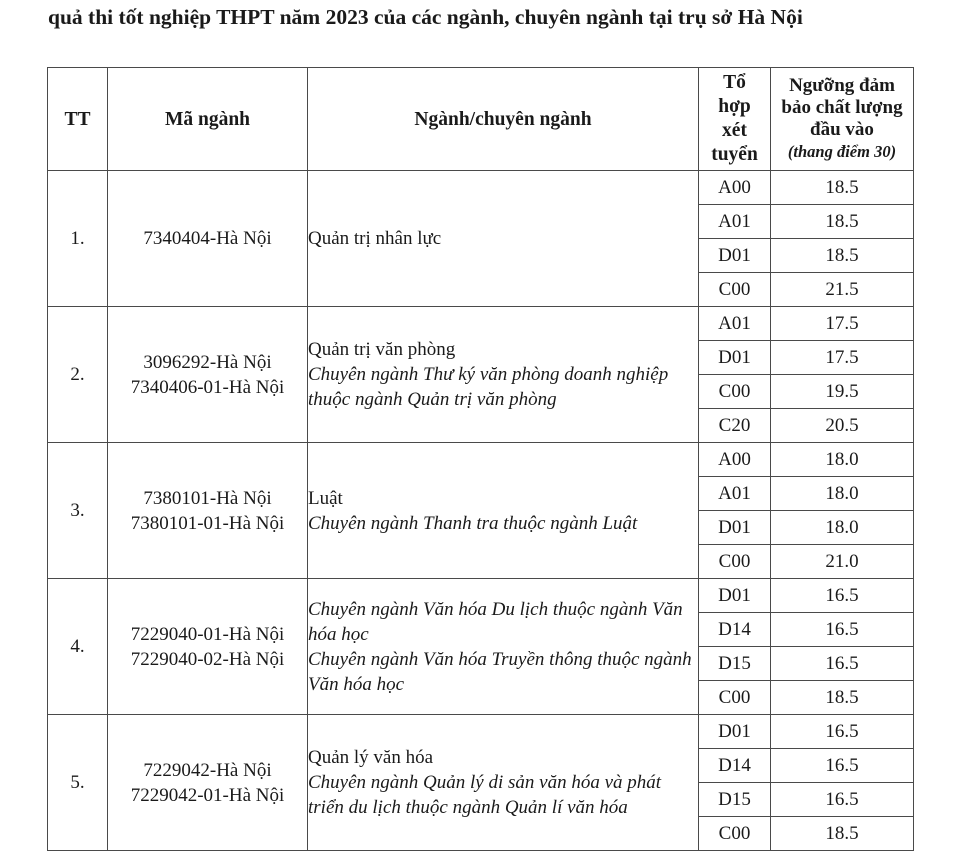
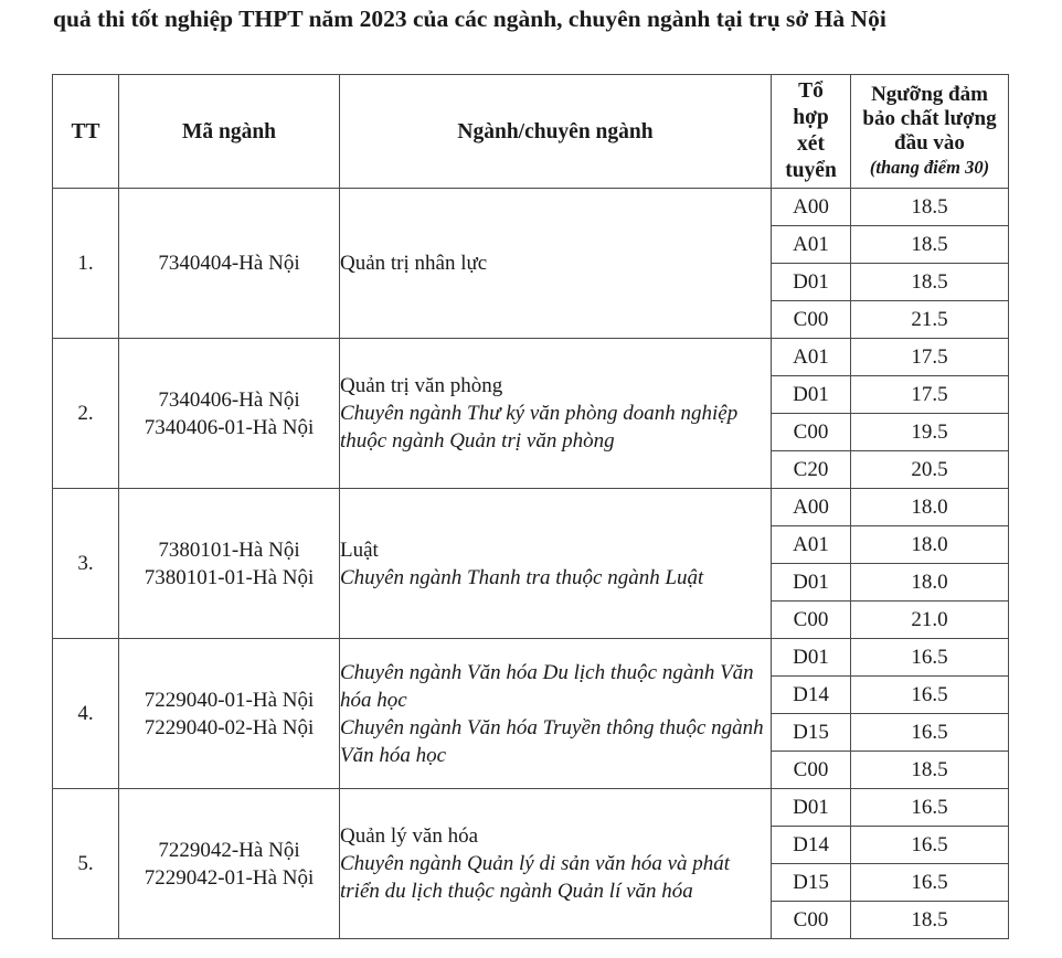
  quả thi tốt nghiệp THPT năm 2023 của các ngành, chuyên ngành tại trụ sở Hà Nội
  TT	Mã ngành	Ngành/chuyên ngành	Tổ hợp xét tuyển	Ngưỡng đảm bảo chất lượng đầu vào (thang điểm 30)
  1.	7340404-Hà Nội	Quản trị nhân lực	A00	18.5
  A01	18.5
  D01	18.5
  C00	21.5
- 2.	3096292-Hà Nội7340406-01-Hà Nội	Quản trị văn phòngChuyên ngành Thư ký văn phòng doanh nghiệp thuộc ngành Quản trị văn phòng	A01	17.5
+ 2.	7340406-Hà Nội7340406-01-Hà Nội	Quản trị văn phòngChuyên ngành Thư ký văn phòng doanh nghiệp thuộc ngành Quản trị văn phòng	A01	17.5
  D01	17.5
  C00	19.5
  C20	20.5
  3.	7380101-Hà Nội7380101-01-Hà Nội	LuậtChuyên ngành Thanh tra thuộc ngành Luật	A00	18.0
  A01	18.0
  D01	18.0
  C00	21.0
  4.	7229040-01-Hà Nội7229040-02-Hà Nội	Chuyên ngành Văn hóa Du lịch thuộc ngành Văn hóa họcChuyên ngành Văn hóa Truyền thông thuộc ngành Văn hóa học	D01	16.5
  D14	16.5
  D15	16.5
  C00	18.5
  5.	7229042-Hà Nội7229042-01-Hà Nội	Quản lý văn hóaChuyên ngành Quản lý di sản văn hóa và phát triển du lịch thuộc ngành Quản lí văn hóa	D01	16.5
  D14	16.5
  D15	16.5
  C00	18.5
